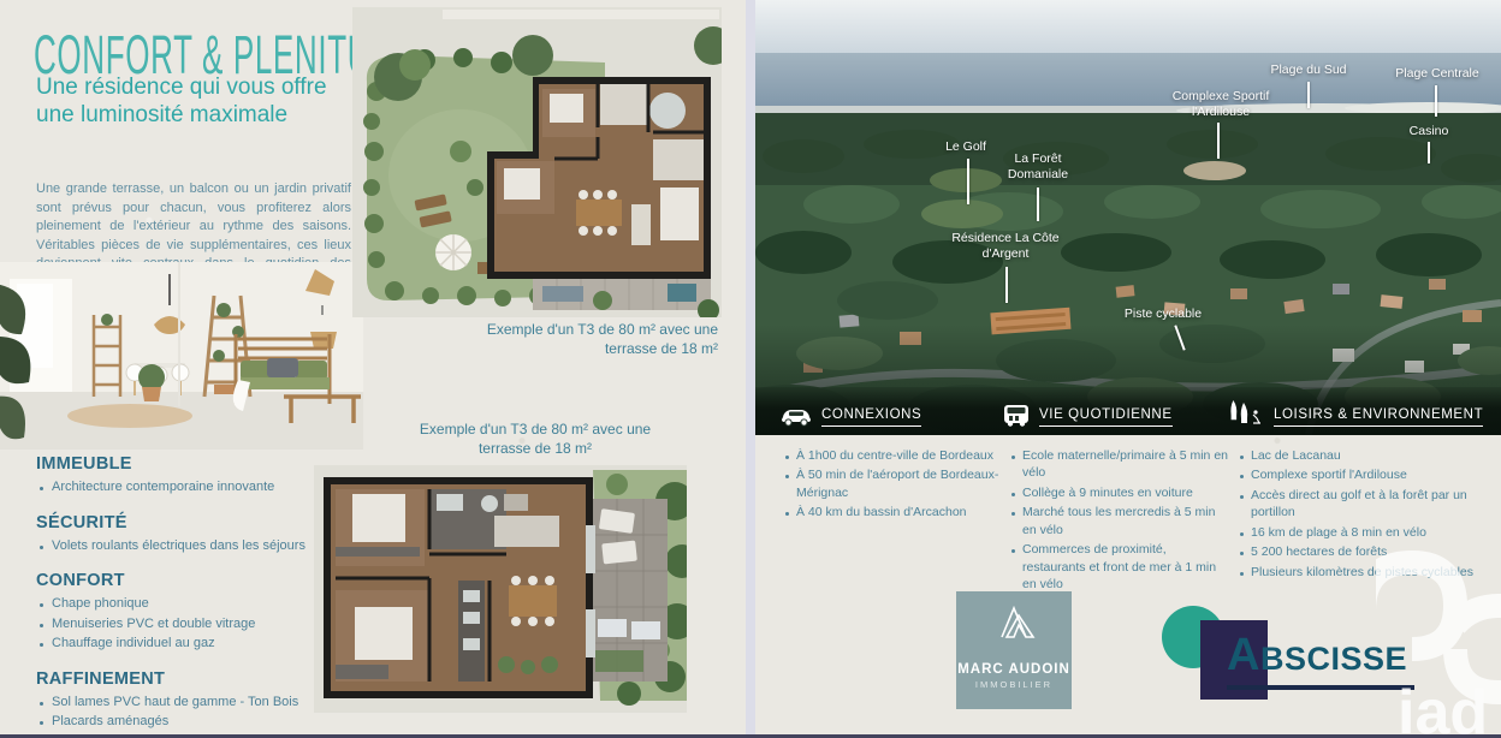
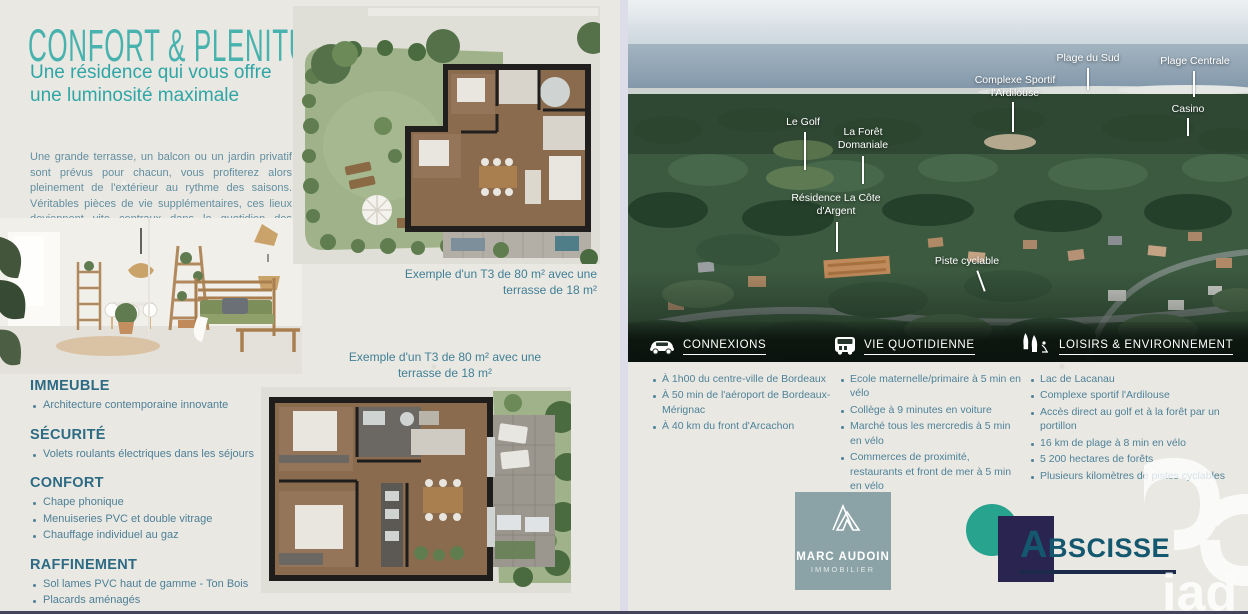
  CONFORT & PLENIT
  Une résidence qui vous offre une luminosité maximale
  Une grande terrasse, un balcon ou un jardin privatif sont prévus pour chacun, vous profiterez alors pleinement de l'extérieur au rythme des saisons. Véritables pièces de vie supplémentaires, ces lieux
  IMMEUBLE
  Architecture contemporaine innovante
  SÉCURITÉ
  Volets roulants électriques dans les séjours
  CONFORT
  Chape phonique
  Menuiseries PVC et double vitrage
  Chauffage individuel au gaz
  RAFFINEMENT
  Sol lames PVC haut de gamme - Ton Bois
  Placards aménagés
  Exemple d'un T3 de 80 m² avec une terrasse de 18 m²
  Exemple d'un T3 de 80 m² avec une terrasse de 18 m²
  Le Golf
  La Forêt Domaniale
  Résidence La Côte d'Argent
  Piste cyclable
  Complexe Sportif l'Ardilouse
  Plage du Sud
  Plage Centrale
  Casino
  CONNEXIONS
  VIE QUOTIDIENNE
  LOISIRS & ENVIRONNEMENT
  À 1h00 du centre-ville de Bordeaux
  À 50 min de l'aéroport de Bordeaux-Mérignac
- À 40 km du bassin d'Arcachon
+ À 40 km du front d'Arcachon
  Ecole maternelle/primaire à 5 min en vélo
  Collège à 9 minutes en voiture
  Marché tous les mercredis à 5 min en vélo
- Commerces de proximité, restaurants et front de mer à 1 min en vélo
+ Commerces de proximité, restaurants et front de mer à 5 min en vélo
  Lac de Lacanau
  Complexe sportif l'Ardilouse
  Accès direct au golf et à la forêt par un portillon
  16 km de plage à 8 min en vélo
  5 200 hectares de forêts
  Plusieurs kilomètres de pistes cyclables
  MARC AUDOIN
  IMMOBILIER
  ABSCISSE
  iad
